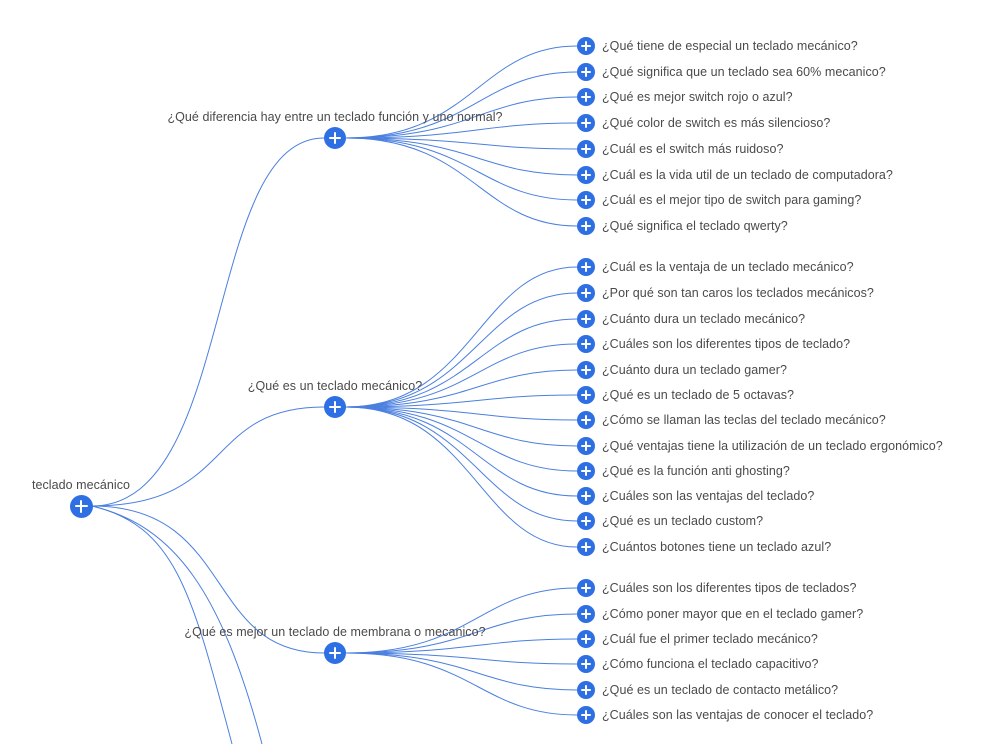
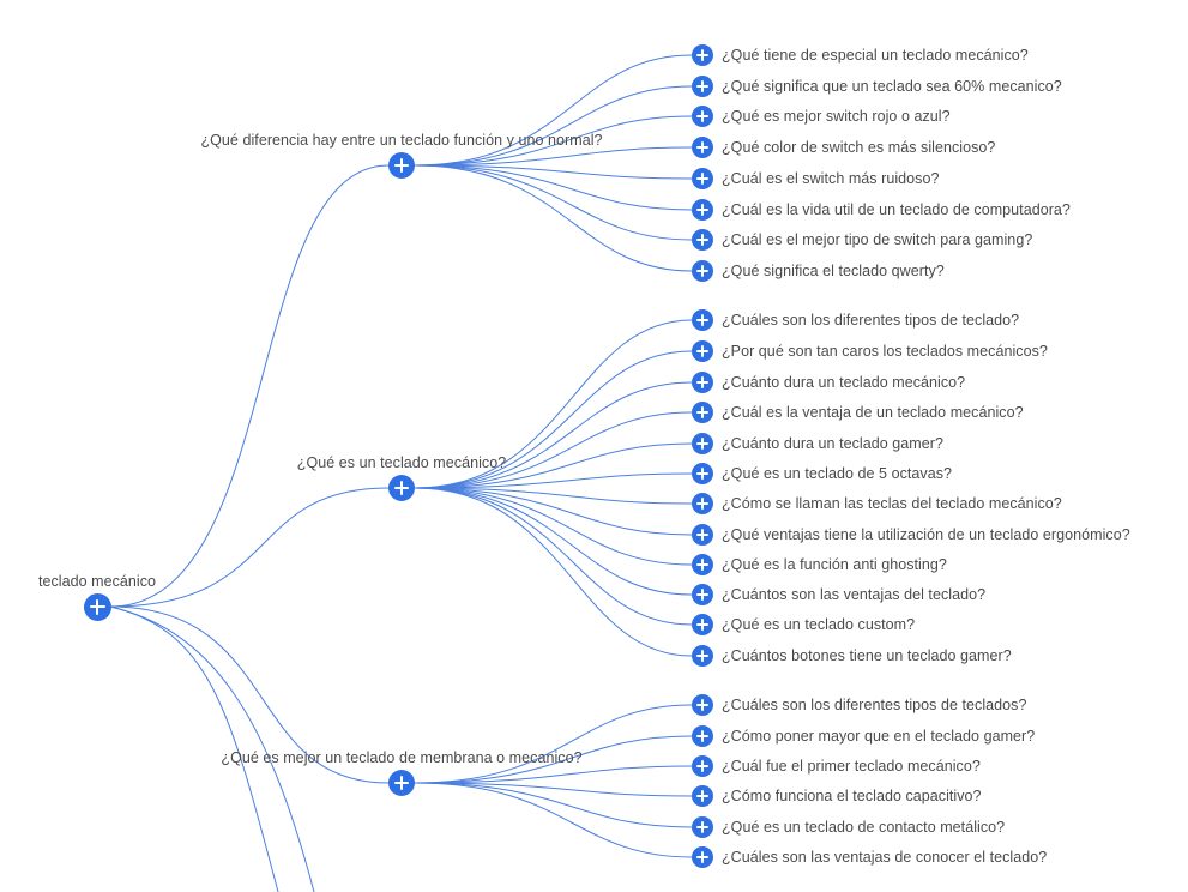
  teclado mecánico
  ¿Qué diferencia hay entre un teclado función y uno normal?
  ¿Qué tiene de especial un teclado mecánico?
  ¿Qué significa que un teclado sea 60% mecanico?
  ¿Qué es mejor switch rojo o azul?
  ¿Qué color de switch es más silencioso?
  ¿Cuál es el switch más ruidoso?
  ¿Cuál es la vida util de un teclado de computadora?
  ¿Cuál es el mejor tipo de switch para gaming?
  ¿Qué significa el teclado qwerty?
  ¿Qué es un teclado mecánico?
- ¿Cuál es la ventaja de un teclado mecánico?
+ ¿Cuáles son los diferentes tipos de teclado?
  ¿Por qué son tan caros los teclados mecánicos?
  ¿Cuánto dura un teclado mecánico?
- ¿Cuáles son los diferentes tipos de teclado?
+ ¿Cuál es la ventaja de un teclado mecánico?
  ¿Cuánto dura un teclado gamer?
  ¿Qué es un teclado de 5 octavas?
  ¿Cómo se llaman las teclas del teclado mecánico?
  ¿Qué ventajas tiene la utilización de un teclado ergonómico?
  ¿Qué es la función anti ghosting?
- ¿Cuáles son las ventajas del teclado?
+ ¿Cuántos son las ventajas del teclado?
  ¿Qué es un teclado custom?
- ¿Cuántos botones tiene un teclado azul?
+ ¿Cuántos botones tiene un teclado gamer?
  ¿Qué es mejor un teclado de membrana o mecanico?
  ¿Cuáles son los diferentes tipos de teclados?
  ¿Cómo poner mayor que en el teclado gamer?
  ¿Cuál fue el primer teclado mecánico?
  ¿Cómo funciona el teclado capacitivo?
  ¿Qué es un teclado de contacto metálico?
  ¿Cuáles son las ventajas de conocer el teclado?
